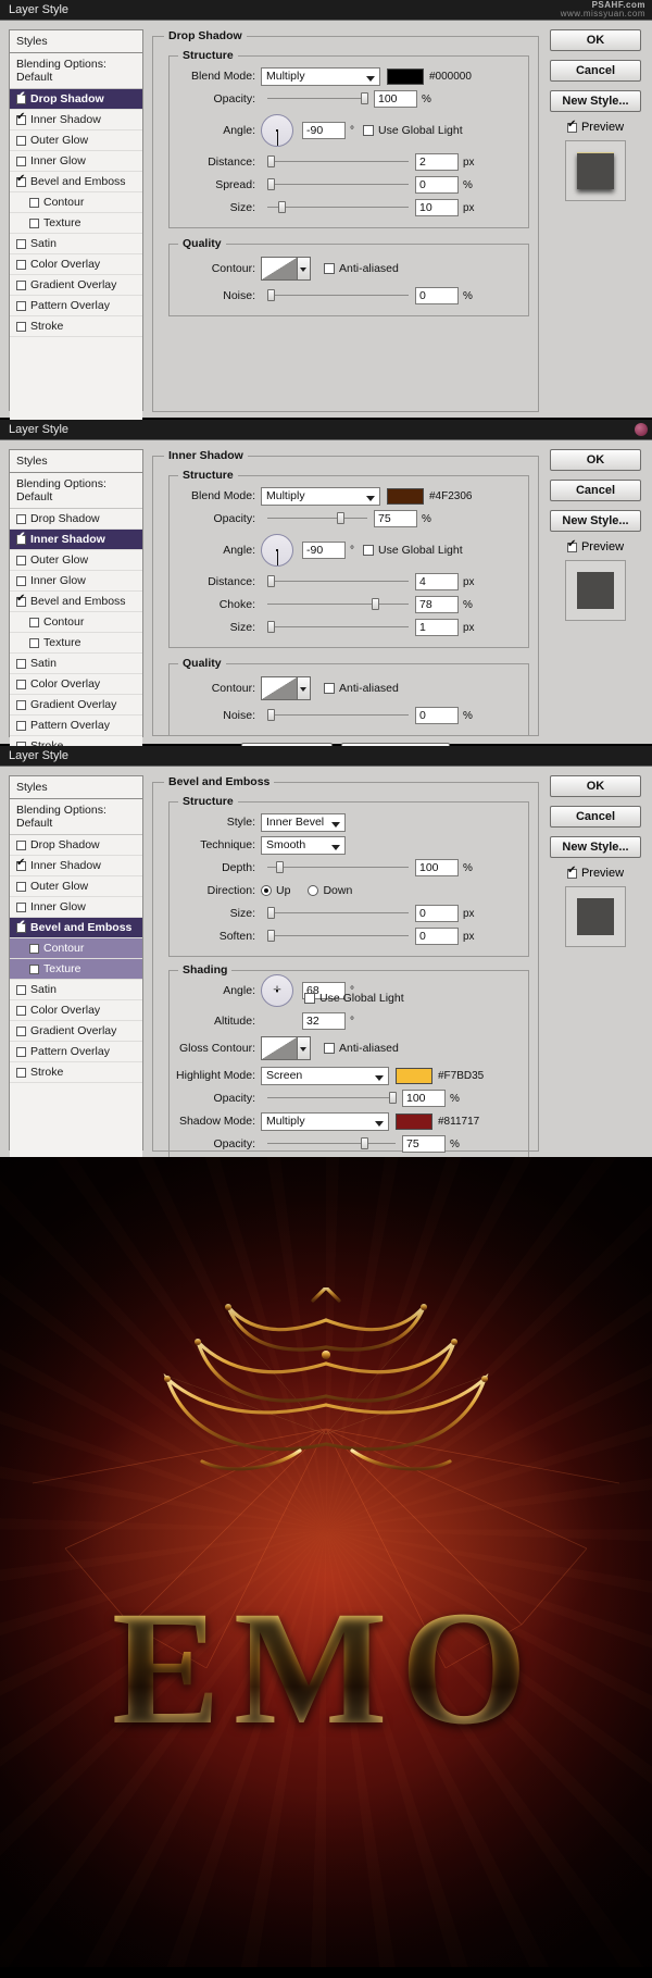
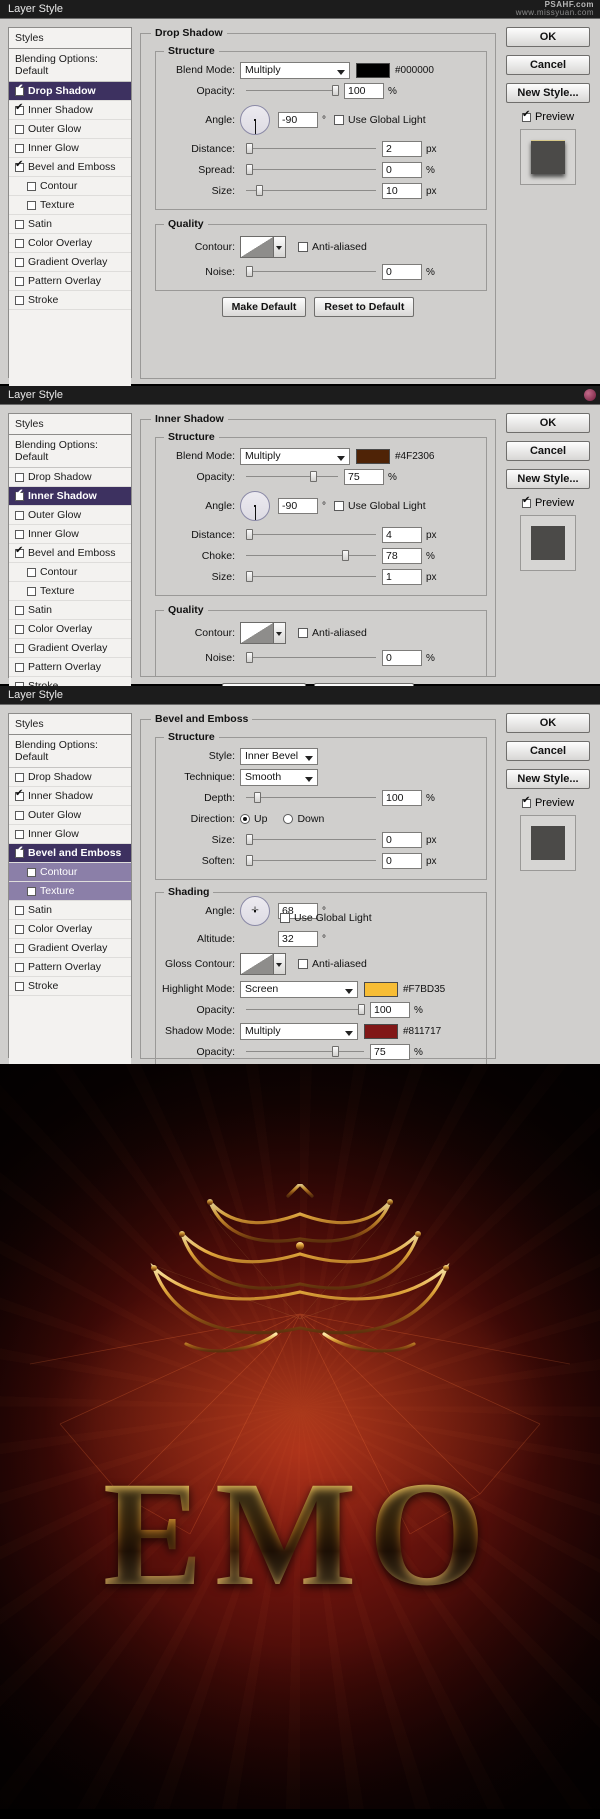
  Layer Style
  PSAHF.com
  www.missyuan.com
  Styles
  Blending Options: Default
  Drop Shadow
  Inner Shadow
  Outer Glow
  Inner Glow
  Bevel and Emboss
  Contour
  Texture
  Satin
  Color Overlay
  Gradient Overlay
  Pattern Overlay
  Stroke
  Drop Shadow
  Structure
  Blend Mode:
  Multiply
  #000000
  Opacity:
  100
  %
  Angle:
  -90
  °
  Use Global Light
  Distance:
  2
  px
  Spread:
  0
  %
  Size:
  10
  px
  Quality
  Contour:
  Anti-aliased
  Noise:
  0
  %
+ Make Default
+ Reset to Default
  OK
  Cancel
  New Style...
  Preview
  Layer Style
  Styles
  Blending Options: Default
  Drop Shadow
  Inner Shadow
  Outer Glow
  Inner Glow
  Bevel and Emboss
  Contour
  Texture
  Satin
  Color Overlay
  Gradient Overlay
  Pattern Overlay
  Inner Shadow
  Structure
  Blend Mode:
  Multiply
  #4F2306
  Opacity:
  75
  %
  Angle:
  -90
  °
  Use Global Light
  Distance:
  4
  px
  Choke:
  78
  %
  Size:
  1
  px
  Quality
  Contour:
  Anti-aliased
  Noise:
  0
  %
  OK
  Cancel
  New Style...
  Preview
  Layer Style
  Styles
  Blending Options: Default
  Drop Shadow
  Inner Shadow
  Outer Glow
  Inner Glow
  Bevel and Emboss
  Contour
  Texture
  Satin
  Color Overlay
  Gradient Overlay
  Pattern Overlay
  Stroke
  Bevel and Emboss
  Structure
  Style:
  Inner Bevel
  Technique:
  Smooth
  Depth:
  100
  %
  Direction:
  Up
  Down
  Size:
  0
  px
  Soften:
  0
  px
  Shading
  Angle:
  68
  °
  Use Global Light
  Altitude:
  32
  °
  Gloss Contour:
  Anti-aliased
  Highlight Mode:
  Screen
  #F7BD35
  Opacity:
  100
  %
  Shadow Mode:
  Multiply
  #811717
  Opacity:
  75
  %
  OK
  Cancel
  New Style...
  Preview
